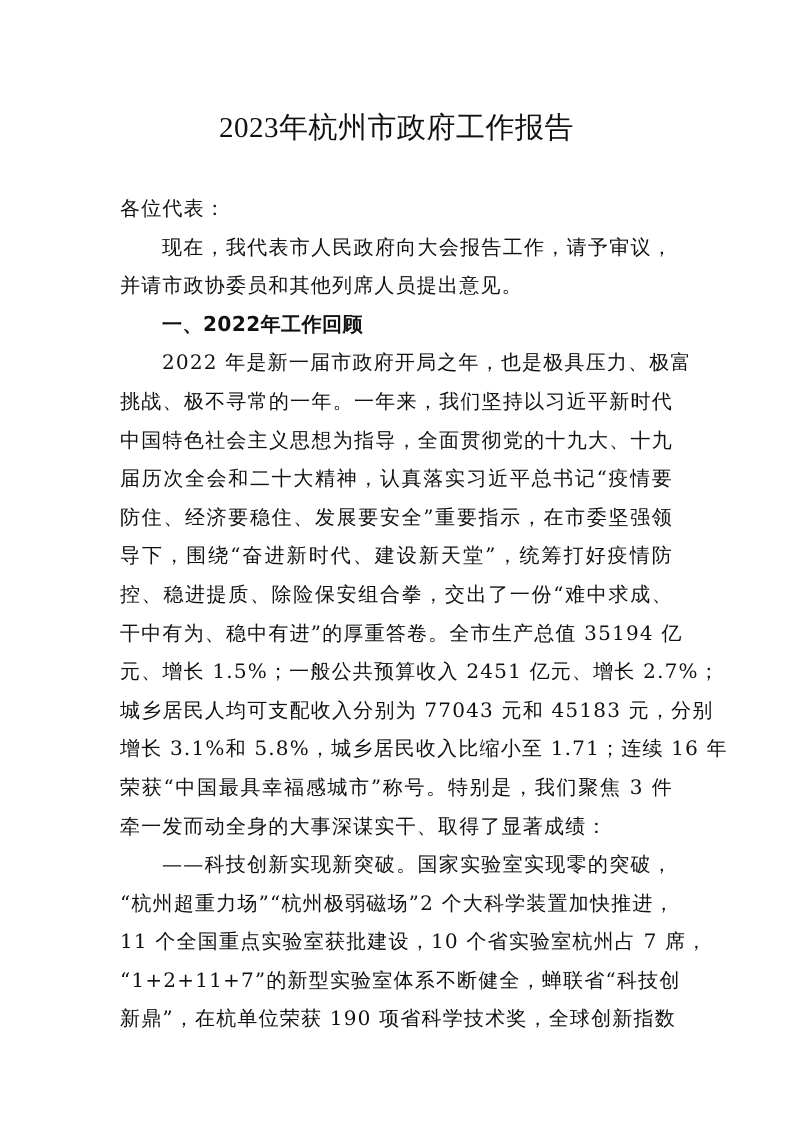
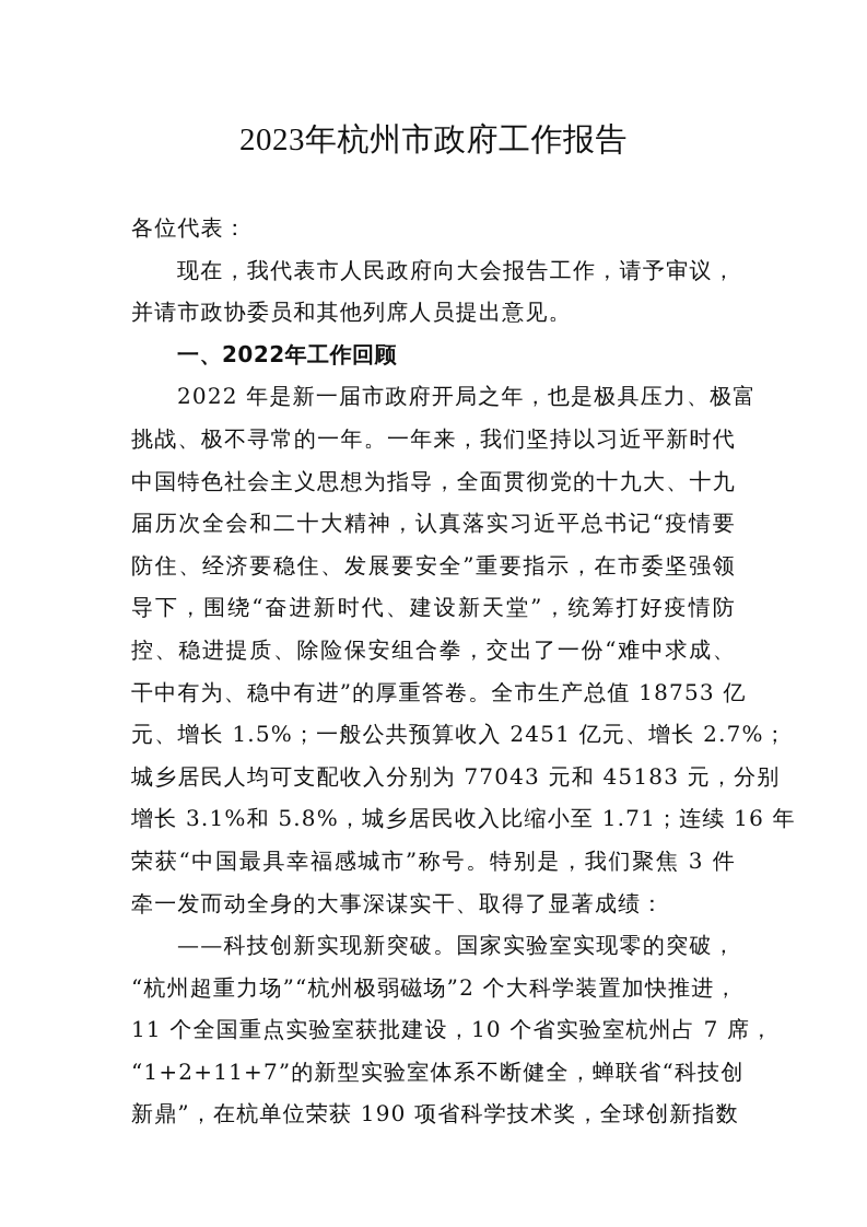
  2023年杭州市政府工作报告
  各位代表：
  现在，我代表市人民政府向大会报告工作，请予审议，
  并请市政协委员和其他列席人员提出意见。
  一、2022年工作回顾
  2022 年是新一届市政府开局之年，也是极具压力、极富
  挑战、极不寻常的一年。一年来，我们坚持以习近平新时代
  中国特色社会主义思想为指导，全面贯彻党的十九大、十九
  届历次全会和二十大精神，认真落实习近平总书记“疫情要
  防住、经济要稳住、发展要安全”重要指示，在市委坚强领
  导下，围绕“奋进新时代、建设新天堂”，统筹打好疫情防
  控、稳进提质、除险保安组合拳，交出了一份“难中求成、
- 干中有为、稳中有进”的厚重答卷。全市生产总值 35194 亿
+ 干中有为、稳中有进”的厚重答卷。全市生产总值 18753 亿
  元、增长 1.5%；一般公共预算收入 2451 亿元、增长 2.7%；
  城乡居民人均可支配收入分别为 77043 元和 45183 元，分别
  增长 3.1%和 5.8%，城乡居民收入比缩小至 1.71；连续 16 年
  荣获“中国最具幸福感城市”称号。特别是，我们聚焦 3 件
  牵一发而动全身的大事深谋实干、取得了显著成绩：
  ——科技创新实现新突破。国家实验室实现零的突破，
  “杭州超重力场”“杭州极弱磁场”2 个大科学装置加快推进，
  11 个全国重点实验室获批建设，10 个省实验室杭州占 7 席，
  “1+2+11+7”的新型实验室体系不断健全，蝉联省“科技创
  新鼎”，在杭单位荣获 190 项省科学技术奖，全球创新指数
